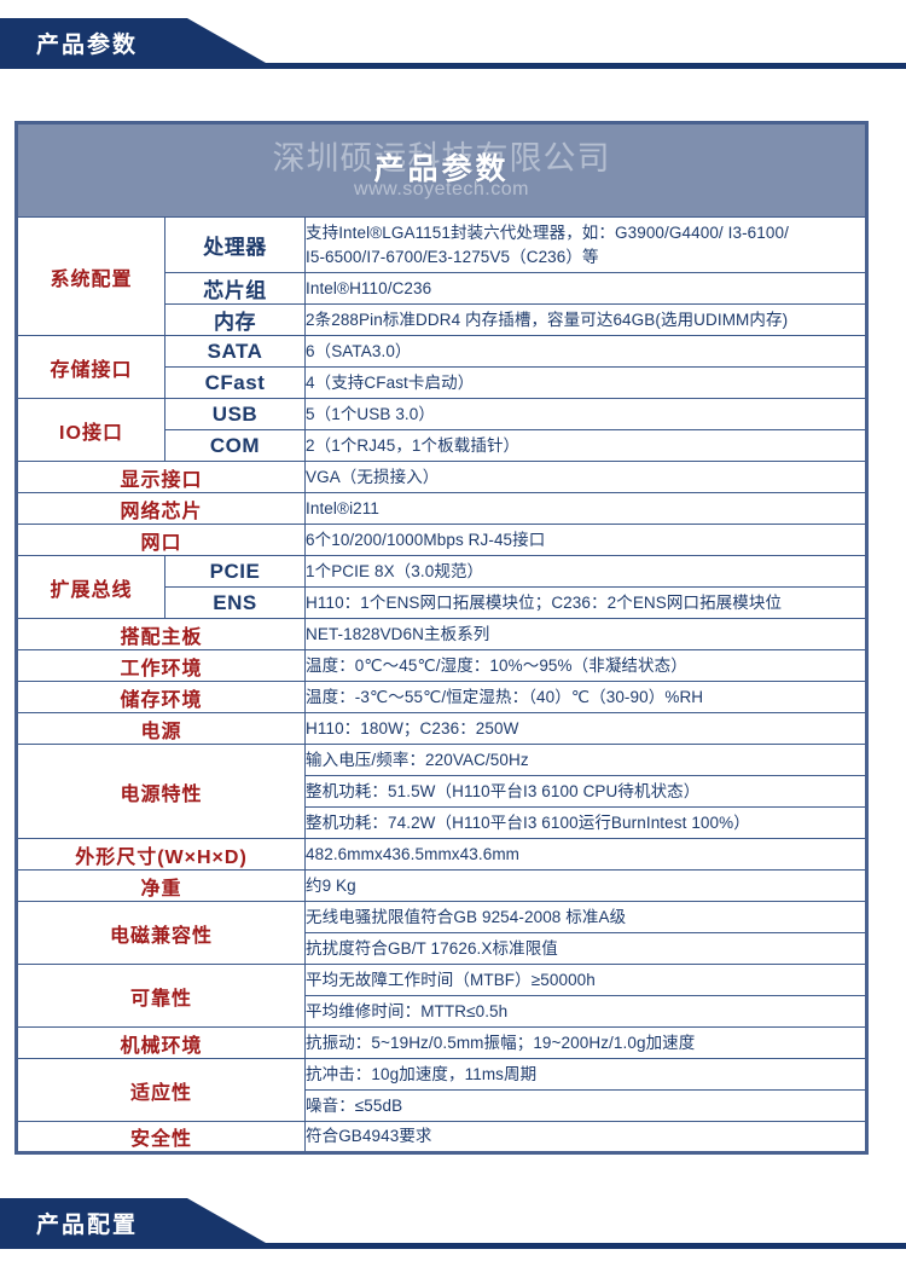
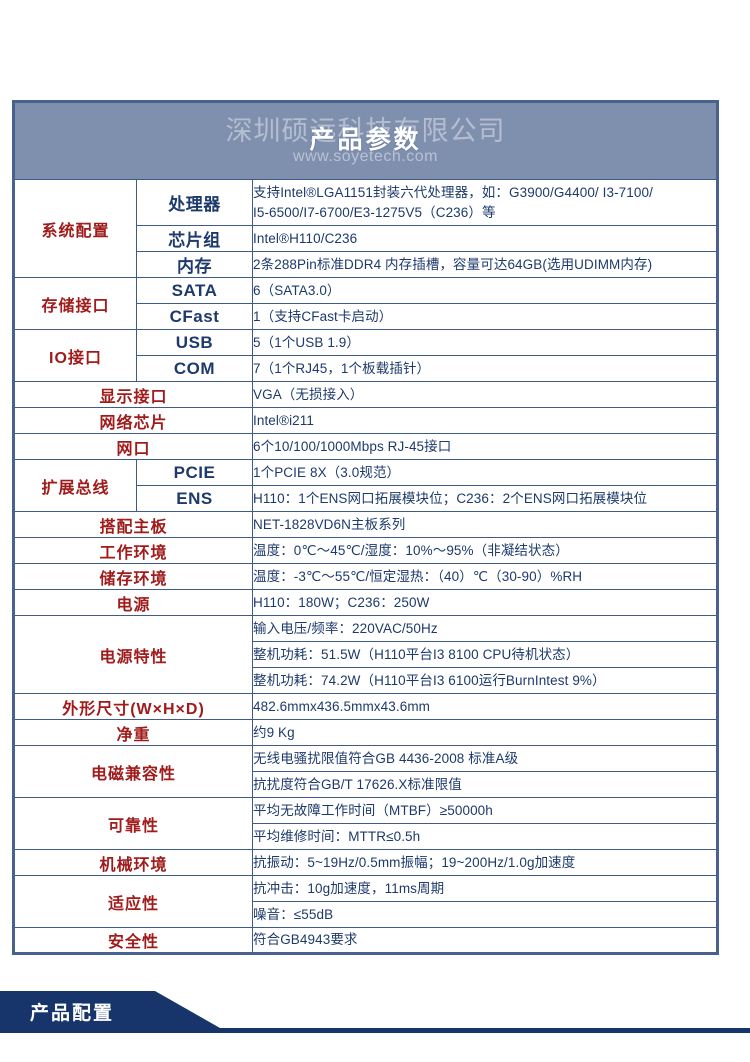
- 产品参数
  深圳硕远科技有限公司 www.soyetech.com 产品参数
- 系统配置	处理器	支持Intel®LGA1151封装六代处理器，如：G3900/G4400/ I3-6100/ I5-6500/I7-6700/E3-1275V5（C236）等
+ 系统配置	处理器	支持Intel®LGA1151封装六代处理器，如：G3900/G4400/ I3-7100/ I5-6500/I7-6700/E3-1275V5（C236）等
  芯片组	Intel®H110/C236
  内存	2条288Pin标准DDR4 内存插槽，容量可达64GB(选用UDIMM内存)
  存储接口	SATA	6（SATA3.0）
- CFast	4（支持CFast卡启动）
+ CFast	1（支持CFast卡启动）
- IO接口	USB	5（1个USB 3.0）
+ IO接口	USB	5（1个USB 1.9）
- COM	2（1个RJ45，1个板载插针）
+ COM	7（1个RJ45，1个板载插针）
  显示接口	VGA（无损接入）
  网络芯片	Intel®i211
- 网口	6个10/200/1000Mbps RJ-45接口
+ 网口	6个10/100/1000Mbps RJ-45接口
  扩展总线	PCIE	1个PCIE 8X（3.0规范）
  ENS	H110：1个ENS网口拓展模块位；C236：2个ENS网口拓展模块位
  搭配主板	NET-1828VD6N主板系列
  工作环境	温度：0℃～45℃/湿度：10%～95%（非凝结状态）
  储存环境	温度：-3℃～55℃/恒定湿热：（40）℃（30-90）%RH
  电源	H110：180W；C236：250W
  电源特性	输入电压/频率：220VAC/50Hz
- 整机功耗：51.5W（H110平台I3 6100 CPU待机状态）
+ 整机功耗：51.5W（H110平台I3 8100 CPU待机状态）
- 整机功耗：74.2W（H110平台I3 6100运行BurnIntest 100%）
+ 整机功耗：74.2W（H110平台I3 6100运行BurnIntest 9%）
  外形尺寸(W×H×D)	482.6mmx436.5mmx43.6mm
  净重	约9 Kg
- 电磁兼容性	无线电骚扰限值符合GB 9254-2008 标准A级
+ 电磁兼容性	无线电骚扰限值符合GB 4436-2008 标准A级
  抗扰度符合GB/T 17626.X标准限值
  可靠性	平均无故障工作时间（MTBF）≥50000h
  平均维修时间：MTTR≤0.5h
  机械环境	抗振动：5~19Hz/0.5mm振幅；19~200Hz/1.0g加速度
  适应性	抗冲击：10g加速度，11ms周期
  噪音：≤55dB
  安全性	符合GB4943要求
  产品配置
